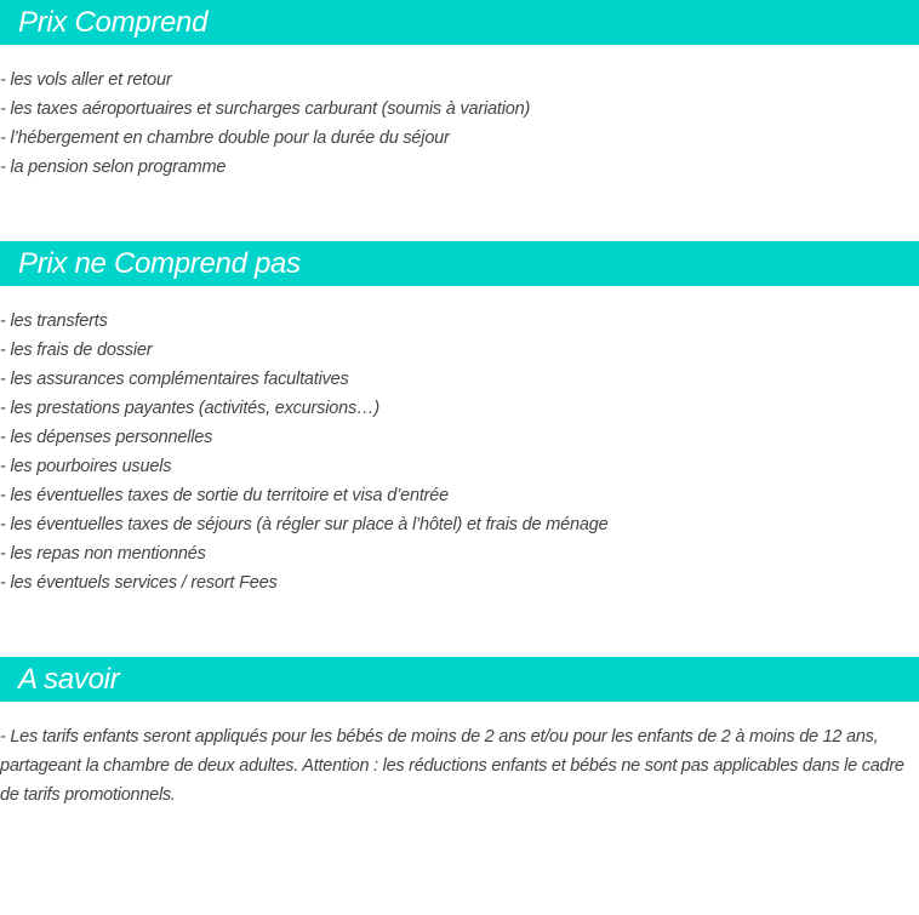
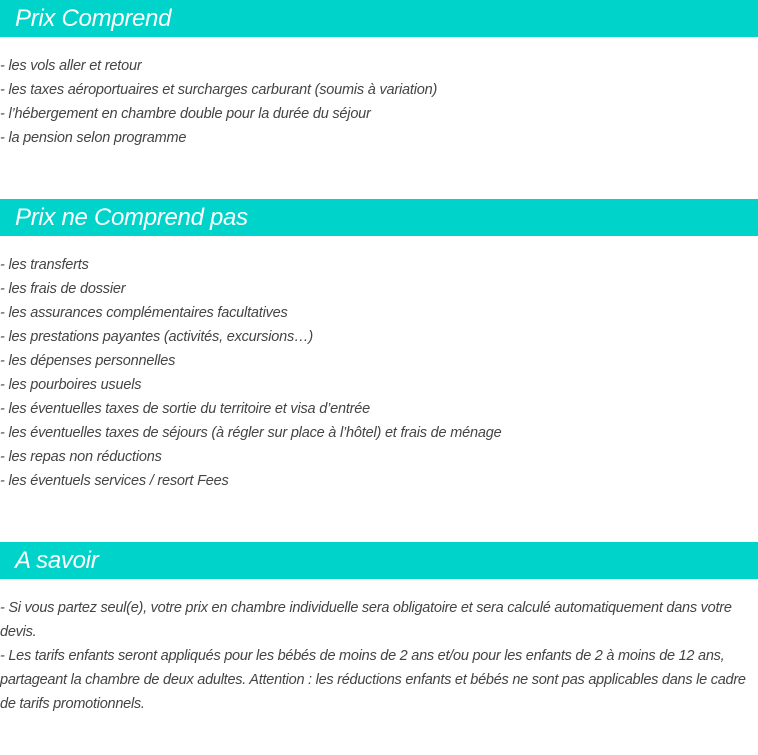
  Prix Comprend
  - les vols aller et retour
  - les taxes aéroportuaires et surcharges carburant (soumis à variation)
  - l’hébergement en chambre double pour la durée du séjour
  - la pension selon programme
  Prix ne Comprend pas
  - les transferts
  - les frais de dossier
  - les assurances complémentaires facultatives
  - les prestations payantes (activités, excursions…)
  - les dépenses personnelles
  - les pourboires usuels
  - les éventuelles taxes de sortie du territoire et visa d’entrée
  - les éventuelles taxes de séjours (à régler sur place à l’hôtel) et frais de ménage
- - les repas non mentionnés
+ - les repas non réductions
  - les éventuels services / resort Fees
  A savoir
+ - Si vous partez seul(e), votre prix en chambre individuelle sera obligatoire et sera calculé automatiquement dans votre devis.
  - Les tarifs enfants seront appliqués pour les bébés de moins de 2 ans et/ou pour les enfants de 2 à moins de 12 ans, partageant la chambre de deux adultes. Attention : les réductions enfants et bébés ne sont pas applicables dans le cadre de tarifs promotionnels.
